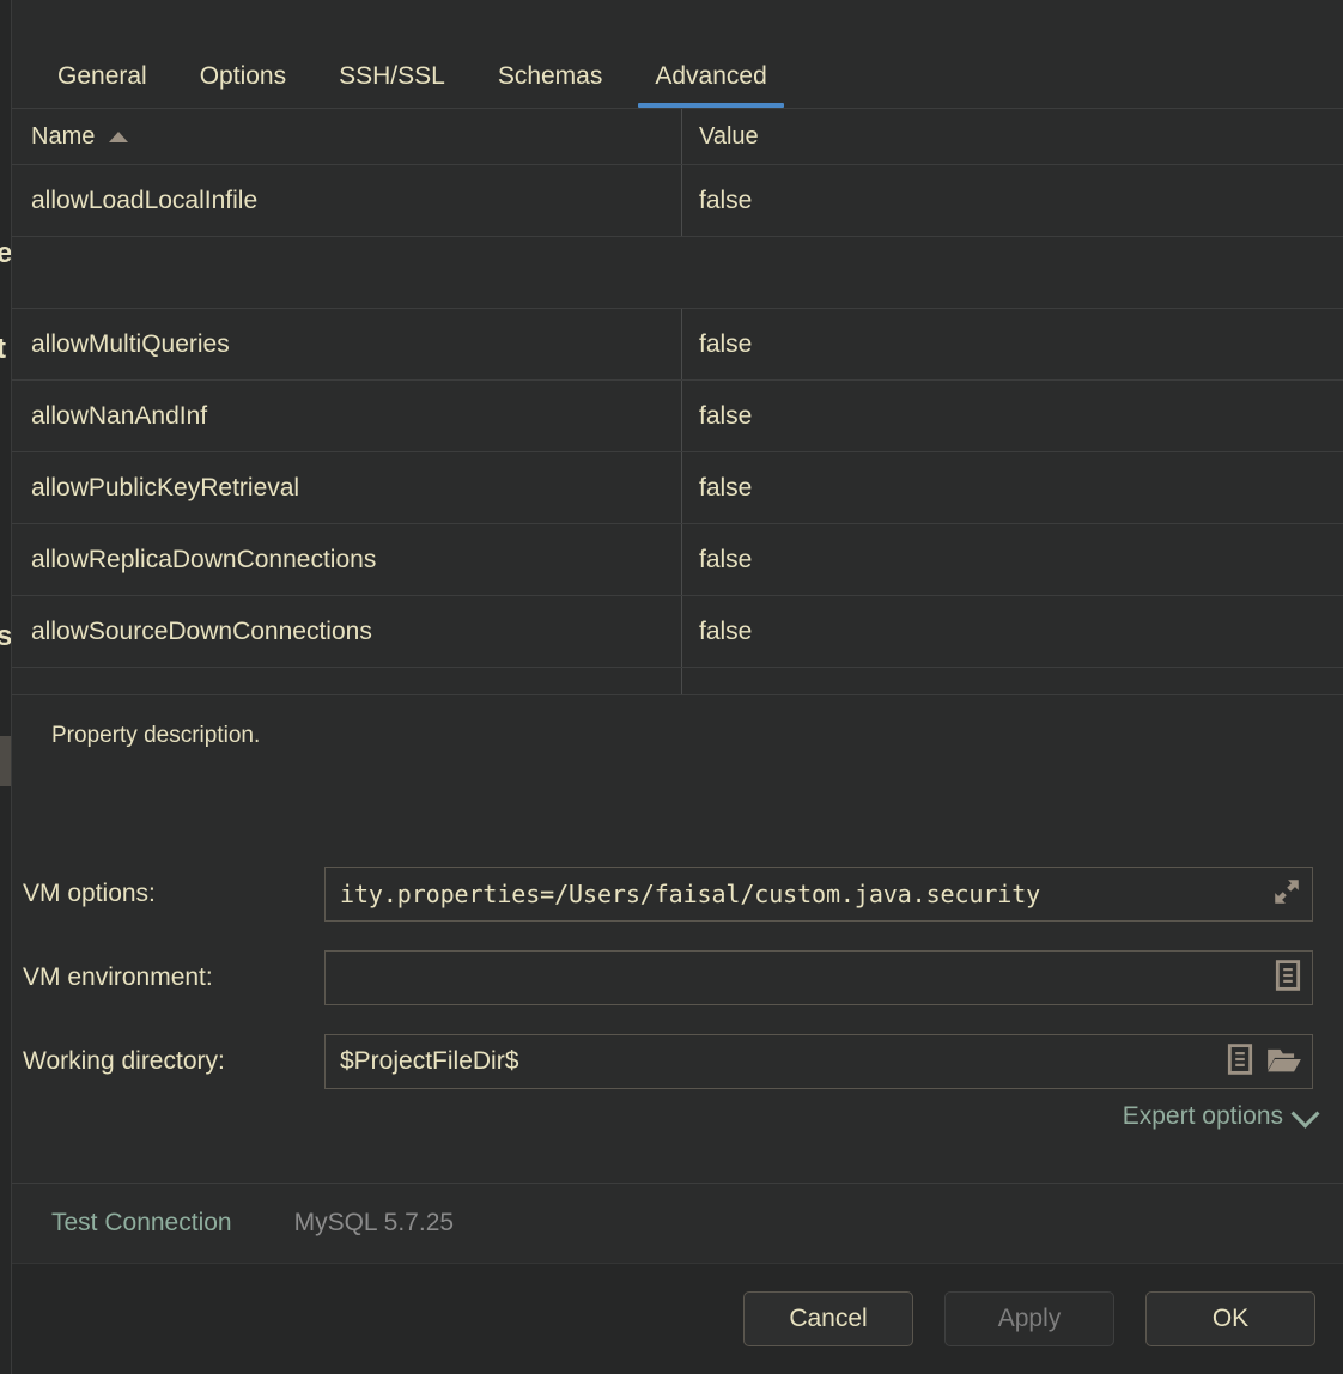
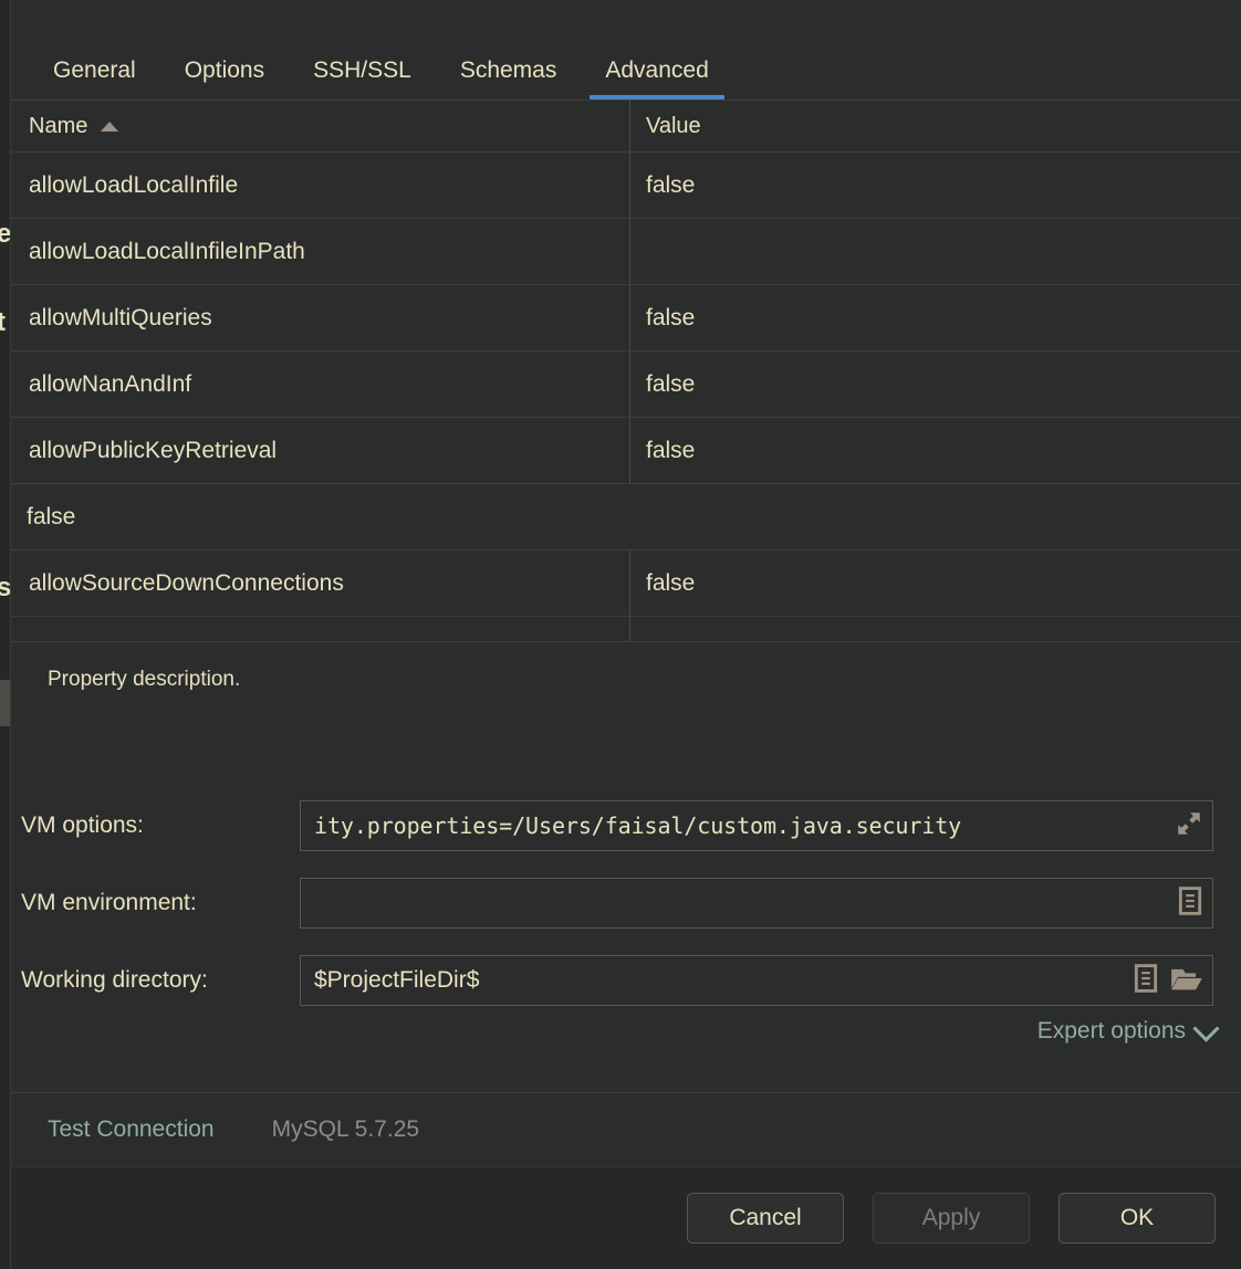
  e
  t
  s
  General
  Options
  SSH/SSL
  Schemas
  Advanced
  Name
  Value
  allowLoadLocalInfile
  false
+ allowLoadLocalInfileInPath
  allowMultiQueries
  false
  allowNanAndInf
  false
  allowPublicKeyRetrieval
  false
- allowReplicaDownConnections
  false
  allowSourceDownConnections
  false
  Property description.
  VM options:
  ity.properties=/Users/faisal/custom.java.security
  VM environment:
  Working directory:
  $ProjectFileDir$
  Expert options
  Test Connection
  MySQL 5.7.25
  Cancel
  Apply
  OK
